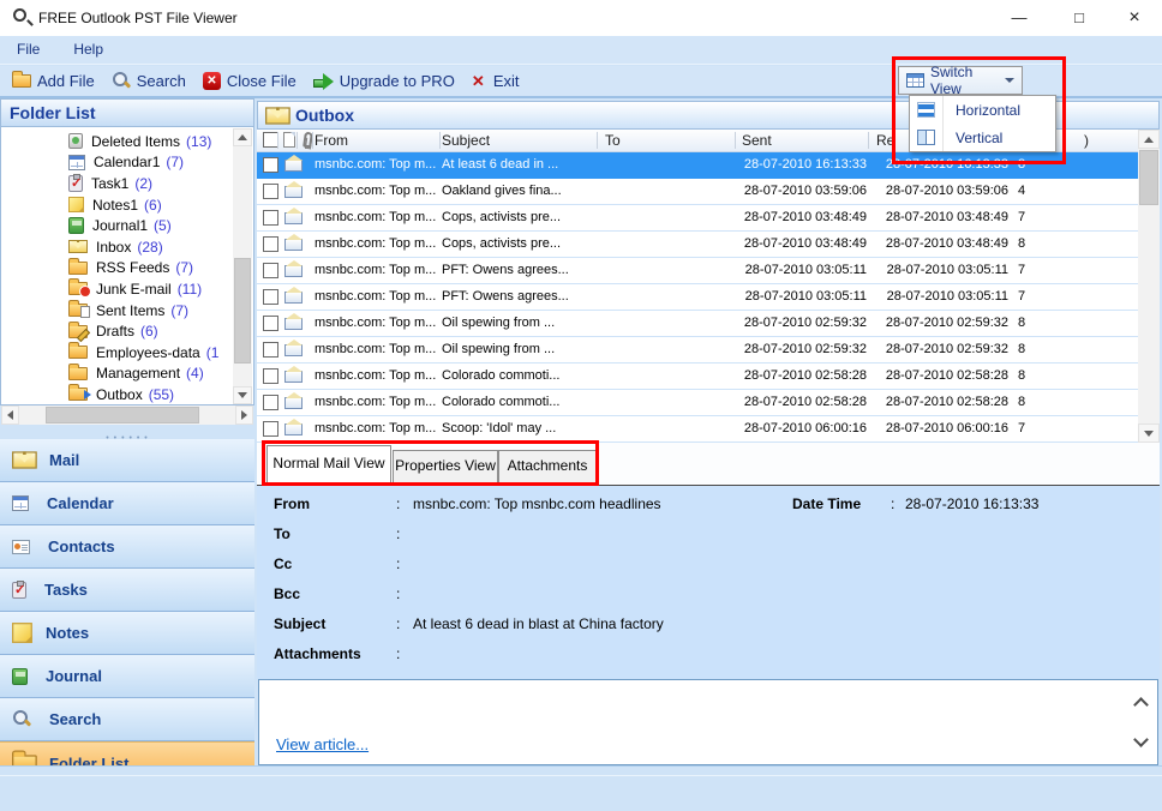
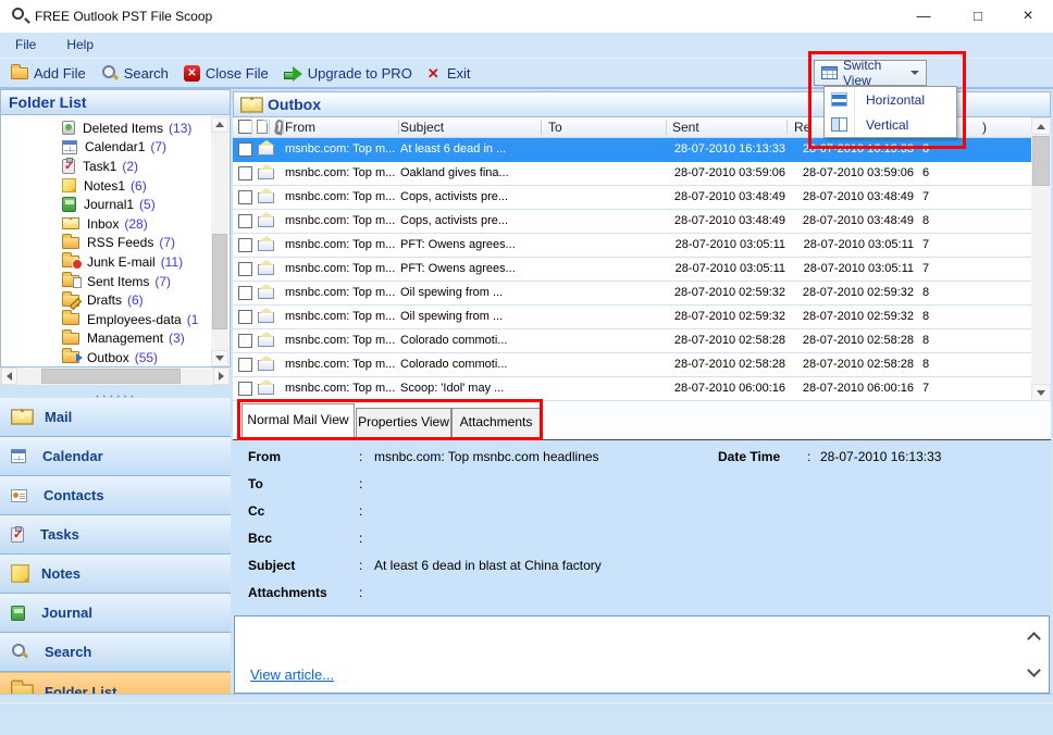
- FREE Outlook PST File Viewer
+ FREE Outlook PST File Scoop
  —
  □
  ×
  File Help
  Add File
  Search
  Close File
  Upgrade to PRO
  Exit
  Switch View
  Horizontal
  Vertical
  Folder List
  Deleted Items
  (13)
  Calendar1
  (7)
  Task1
  (2)
  Notes1
  (6)
  Journal1
  (5)
  Inbox
  (28)
  RSS Feeds
  (7)
  Junk E-mail
  (11)
  Sent Items
  (7)
  Drafts
  (6)
  Employees-data
  (1
  Management
- (4)
+ (3)
  Outbox
  (55)
  Mail
  Calendar
  Contacts
  Tasks
  Notes
  Journal
  Search
  Folder List
  Outbox
  From
  Subject
  To
  Sent
  Re
  )
  msnbc.com: Top m...
  At least 6 dead in ...
  28-07-2010 16:13:33
  28-07-2010 16:13:33
  8
  msnbc.com: Top m...
  Oakland gives fina...
  28-07-2010 03:59:06
  28-07-2010 03:59:06
- 4
+ 6
  msnbc.com: Top m...
  Cops, activists pre...
  28-07-2010 03:48:49
  28-07-2010 03:48:49
  7
  msnbc.com: Top m...
  Cops, activists pre...
  28-07-2010 03:48:49
  28-07-2010 03:48:49
  8
  msnbc.com: Top m...
  PFT: Owens agrees...
  28-07-2010 03:05:11
  28-07-2010 03:05:11
  7
  msnbc.com: Top m...
  PFT: Owens agrees...
  28-07-2010 03:05:11
  28-07-2010 03:05:11
  7
  msnbc.com: Top m...
  Oil spewing from ...
  28-07-2010 02:59:32
  28-07-2010 02:59:32
  8
  msnbc.com: Top m...
  Oil spewing from ...
  28-07-2010 02:59:32
  28-07-2010 02:59:32
  8
  msnbc.com: Top m...
  Colorado commoti...
  28-07-2010 02:58:28
  28-07-2010 02:58:28
  8
  msnbc.com: Top m...
  Colorado commoti...
  28-07-2010 02:58:28
  28-07-2010 02:58:28
  8
  msnbc.com: Top m...
  Scoop: 'Idol' may ...
  28-07-2010 06:00:16
  28-07-2010 06:00:16
  7
  Normal Mail View
  Properties View
  Attachments
  Date Time
  :
  28-07-2010 16:13:33
  From
  :
  msnbc.com: Top msnbc.com headlines
  To
  :
  Cc
  :
  Bcc
  :
  Subject
  :
  At least 6 dead in blast at China factory
  Attachments
  :
  View article...
